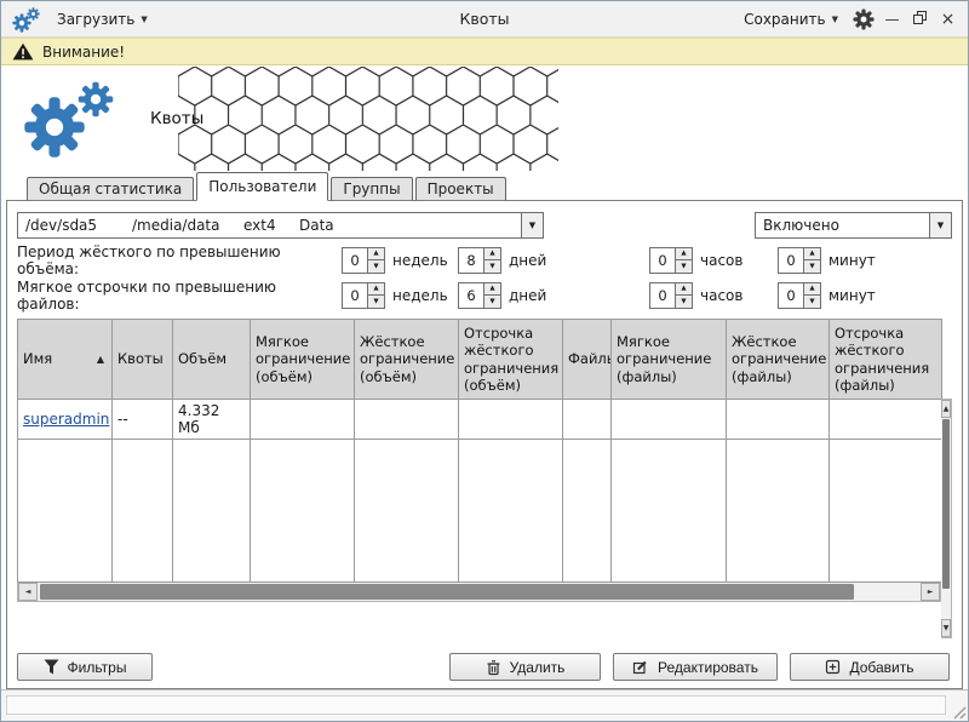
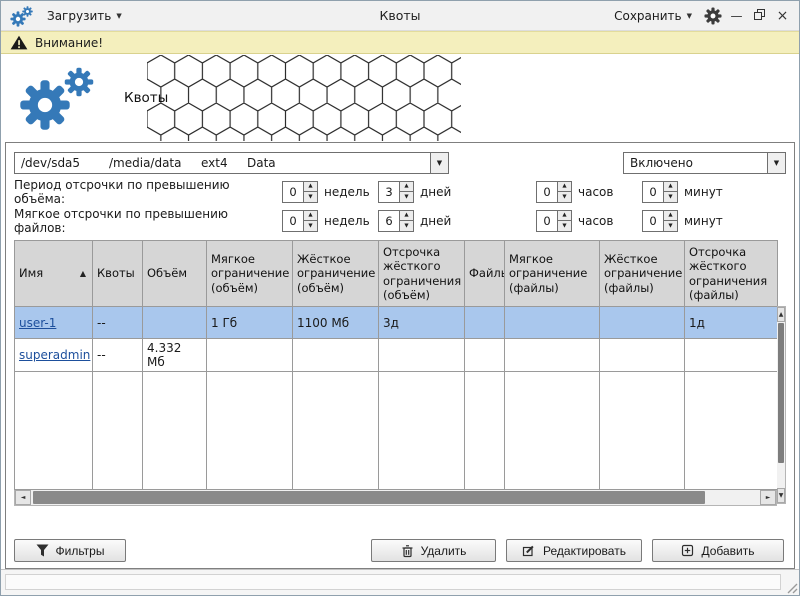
  Квоты
  Загрузить
  ▼
  Сохранить
  ▼
  —
  ×
  Внимание!
  Квоты
- Общая статистика
- Пользователи
- Группы
- Проекты
  /dev/sda5
  /media/data
  ext4
  Data
  ▼
  Включено
  ▼
- Период жёсткого по превышению объёма:
+ Период отсрочки по превышению объёма:
  0
  недель
- 8
+ 3
  дней
  0
  часов
  0
  минут
  Мягкое отсрочки по превышению файлов:
  0
  недель
  6
  дней
  0
  часов
  0
  минут
  Имя ▲	Квоты	Объём	Мягкое ограничение (объём)	Жёсткое ограничение (объём)	Отсрочка жёсткого ограничения (объём)	Файл	Мягкое ограничение (файлы)	Жёсткое ограничение (файлы)	Отсрочка жёсткого ограничения (файлы)
+ user-1	--		1 Гб	1100 Мб	3д				1д
  superadmin	--	4.332 Мб
  Фильтры
  Удалить
  Редактировать
  Добавить
